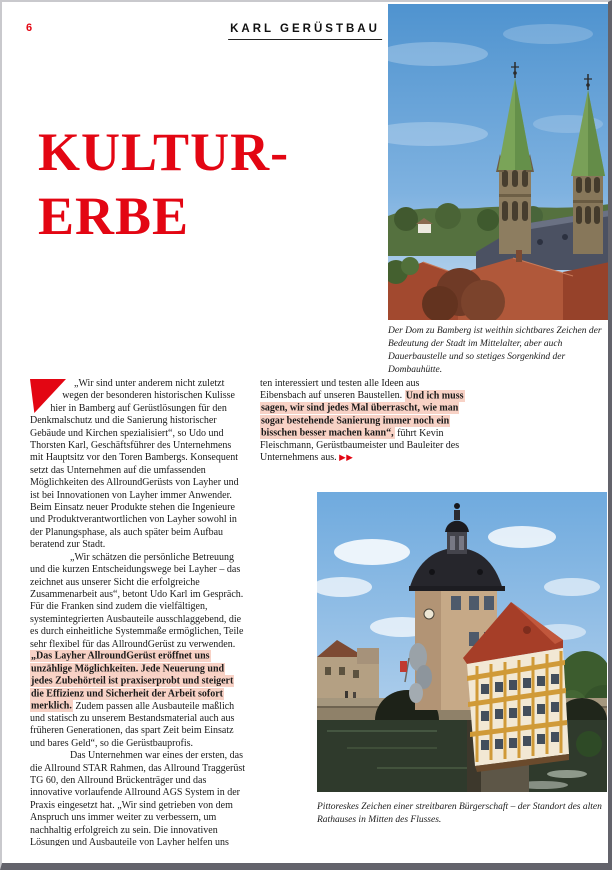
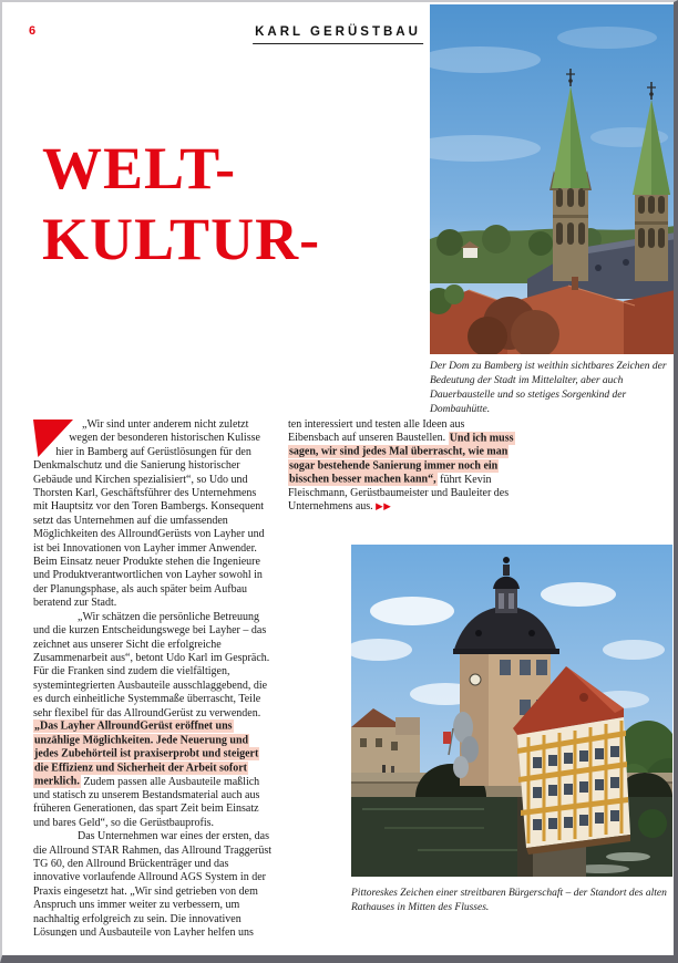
  6
  KARL GERÜSTBAU
+ WELT-
  KULTUR-
- ERBE
  Der Dom zu Bamberg ist weithin sichtbares Zeichen der Bedeutung der Stadt im Mittelalter, aber auch Dauerbaustelle und so stetiges Sorgenkind der Dombauhütte.
  „Wir sind unter anderem nicht zuletzt wegen der besonderen historischen Kulisse hier in Bamberg auf Gerüstlösungen für den Denkmalschutz und die Sanierung historischer Gebäude und Kirchen spezialisiert“, so Udo und Thorsten Karl, Geschäftsführer des Unternehmens mit Hauptsitz vor den Toren Bambergs. Konsequent setzt das Unternehmen auf die umfassenden Möglichkeiten des AllroundGerüsts von Layher und ist bei Innovationen von Layher immer Anwender. Beim Einsatz neuer Produkte stehen die Ingenieure und Produktverantwortlichen von Layher sowohl in der Planungsphase, als auch später beim Aufbau beratend zur Stadt.
- „Wir schätzen die persönliche Betreuung und die kurzen Entscheidungswege bei Layher – das zeichnet aus unserer Sicht die erfolgreiche Zusammenarbeit aus“, betont Udo Karl im Gespräch. Für die Franken sind zudem die vielfältigen, systemintegrierten Ausbauteile ausschlaggebend, die es durch einheitliche Systemmaße ermöglichen, Teile sehr flexibel für das AllroundGerüst zu verwenden. „Das Layher AllroundGerüst eröffnet uns unzählige Möglichkeiten. Jede Neuerung und jedes Zubehörteil ist praxiserprobt und steigert die Effizienz und Sicherheit der Arbeit sofort merklich. Zudem passen alle Ausbauteile maßlich und statisch zu unserem Bestandsmaterial auch aus früheren Generationen, das spart Zeit beim Einsatz und bares Geld“, so die Gerüstbauprofis.
+ „Wir schätzen die persönliche Betreuung und die kurzen Entscheidungswege bei Layher – das zeichnet aus unserer Sicht die erfolgreiche Zusammenarbeit aus“, betont Udo Karl im Gespräch. Für die Franken sind zudem die vielfältigen, systemintegrierten Ausbauteile ausschlaggebend, die es durch einheitliche Systemmaße überrascht, Teile sehr flexibel für das AllroundGerüst zu verwenden. „Das Layher AllroundGerüst eröffnet uns unzählige Möglichkeiten. Jede Neuerung und jedes Zubehörteil ist praxiserprobt und steigert die Effizienz und Sicherheit der Arbeit sofort merklich. Zudem passen alle Ausbauteile maßlich und statisch zu unserem Bestandsmaterial auch aus früheren Generationen, das spart Zeit beim Einsatz und bares Geld“, so die Gerüstbauprofis.
  Das Unternehmen war eines der ersten, das die Allround STAR Rahmen, das Allround Traggerüst TG 60, den Allround Brückenträger und das innovative vorlaufende Allround AGS System in der Praxis eingesetzt hat. „Wir sind getrieben von dem Anspruch uns immer weiter zu verbessern, um nachhaltig erfolgreich zu sein. Die innovativen Lösungen und Ausbauteile von Layher helfen uns
  ten interessiert und testen alle Ideen aus Eibensbach auf unseren Baustellen. Und ich muss sagen, wir sind jedes Mal überrascht, wie man sogar bestehende Sanierung immer noch ein bisschen besser machen kann“, führt Kevin Fleischmann, Gerüstbaumeister und Bauleiter des Unternehmens aus. ▶▶
  Pittoreskes Zeichen einer streitbaren Bürgerschaft – der Standort des alten Rathauses in Mitten des Flusses.
